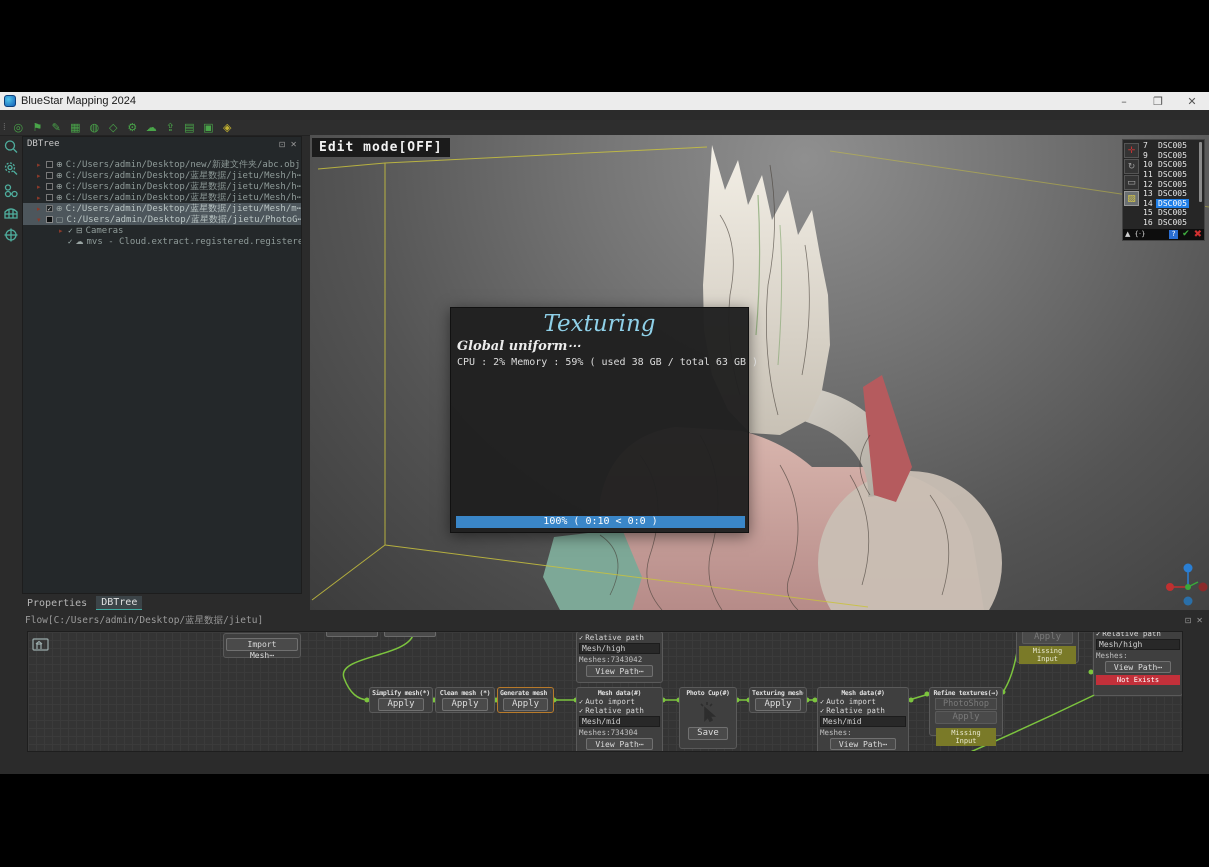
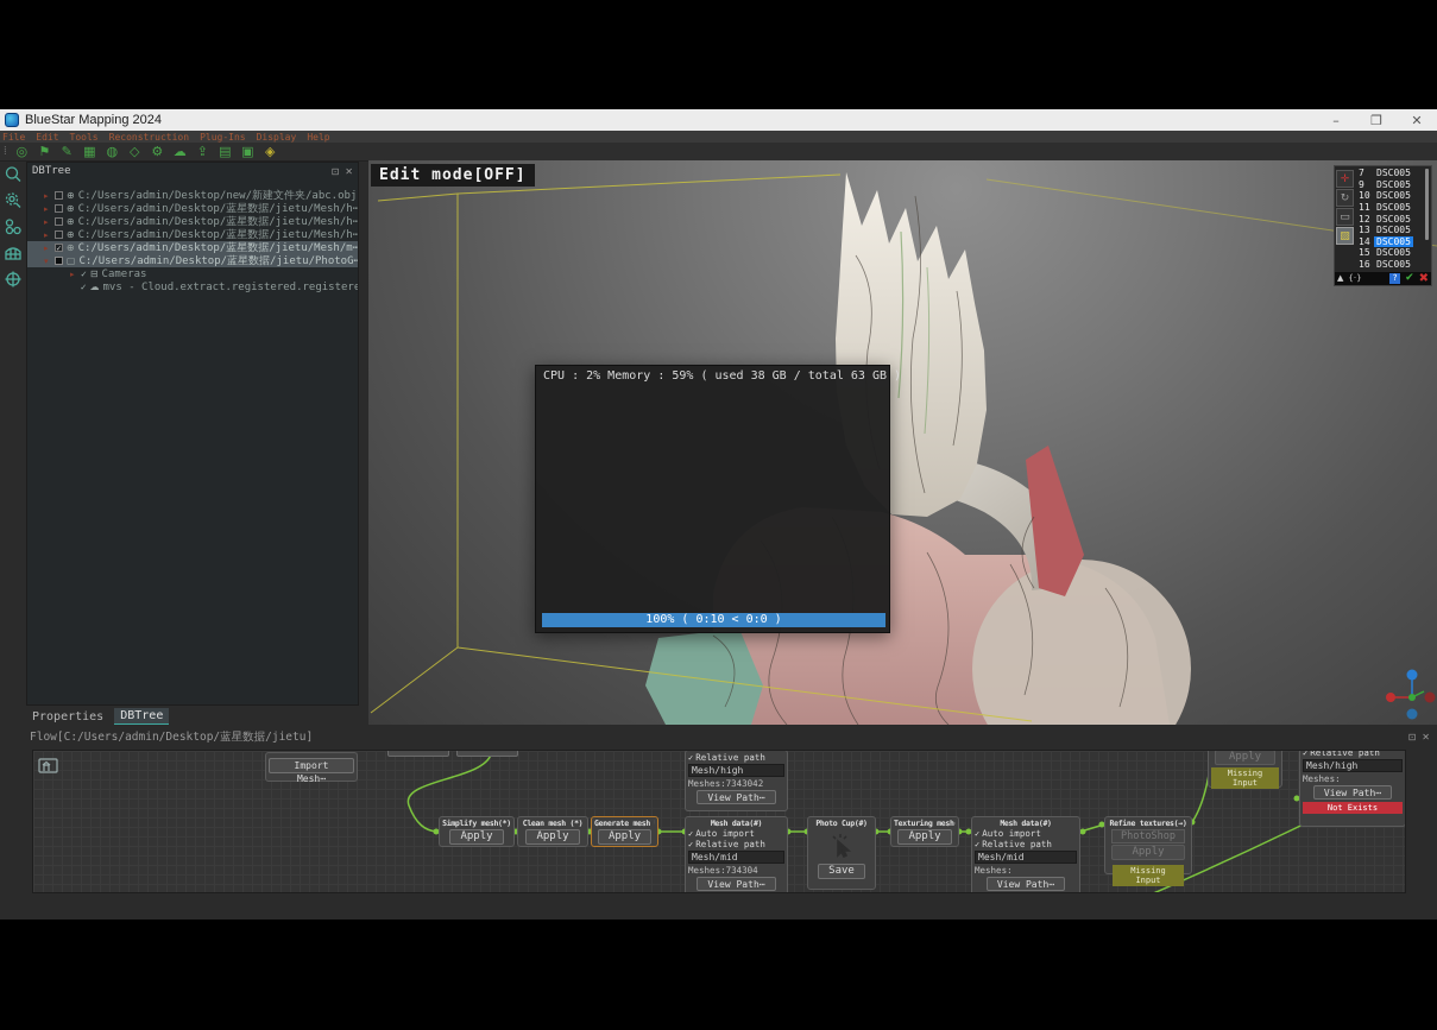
  BlueStar Mapping 2024
  –
  ❐
  ✕
+ File
+ Edit
+ Tools
+ Reconstruction
+ Plug-Ins
+ Display
+ Help
  ⁞
  ◎
  ⚑
  ✎
  ▦
  ◍
  ◇
  ⚙
  ☁
  ⇪
  ▤
  ▣
  ◈
  DBTree
  ⊡
  ✕
  ▸
  ⊕
  C:/Users/admin/Desktop/new/新建文件夹/abc.obj
  ▸
  ⊕
  C:/Users/admin/Desktop/蓝星数据/jietu/Mesh/h⋯
  ▸
  ⊕
  C:/Users/admin/Desktop/蓝星数据/jietu/Mesh/h⋯
  ▸
  ⊕
  C:/Users/admin/Desktop/蓝星数据/jietu/Mesh/h⋯
  ▸
  ✓
  ⊕
  C:/Users/admin/Desktop/蓝星数据/jietu/Mesh/m⋯
  ▾
  ▢
  C:/Users/admin/Desktop/蓝星数据/jietu/PhotoG⋯
  ▸
  ✓
  ⊟
  Cameras
  ✓
  ☁
  mvs - Cloud.extract.registered.registere
  Properties
  DBTree
  Edit mode[OFF]
  ✛
  ↻
  ▭
  ▨
  7
  DSC005
  9
  DSC005
  10
  DSC005
  11
  DSC005
  12
  DSC005
  13
  DSC005
  14
  DSC005
  15
  DSC005
  16
  DSC005
  ▲
  {·}
  ?
  ✔
  ✖
- Texturing
- Global uniform⋯
  CPU : 2% Memory : 59% ( used 38 GB / total 63 GB )
  100% ( 0:10 < 0:0 )
  Flow[C:/Users/admin/Desktop/蓝星数据/jietu]
  ⊡
  ✕
  Import Mesh⋯
  Simplify mesh(*)
  Apply
  Clean mesh (*)
  Apply
  Generate mesh
  Apply
  ✓
  Relative path
  Mesh/high
  Meshes:7343042
  View Path⋯
  Mesh data(#)
  ✓
  Auto import
  ✓
  Relative path
  Mesh/mid
  Meshes:734304
  View Path⋯
  Photo Cup(#)
  Save
  Texturing mesh
  Apply
  Mesh data(#)
  ✓
  Auto import
  ✓
  Relative path
  Mesh/mid
  Meshes:
  View Path⋯
  Refine textures(→)
  PhotoShop
  Apply
  Missing Input
  Apply
  Missing Input
  ✓
  Relative path
  Mesh/high
  Meshes:
  View Path⋯
  Not Exists
